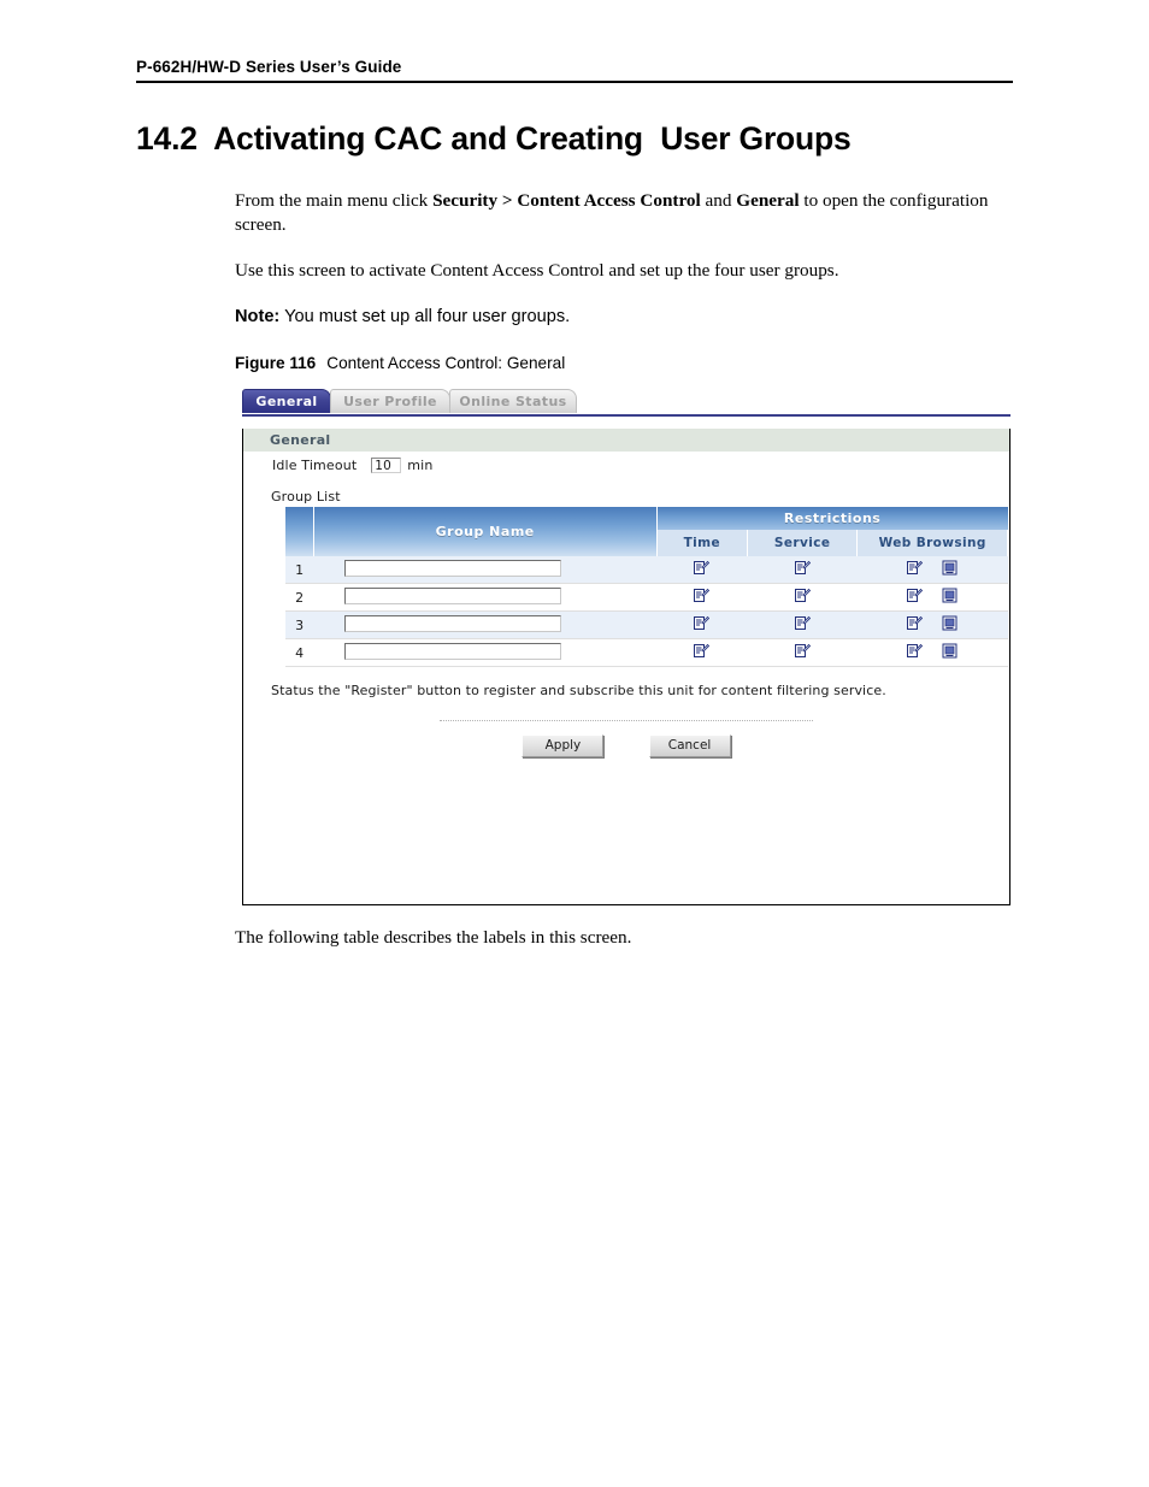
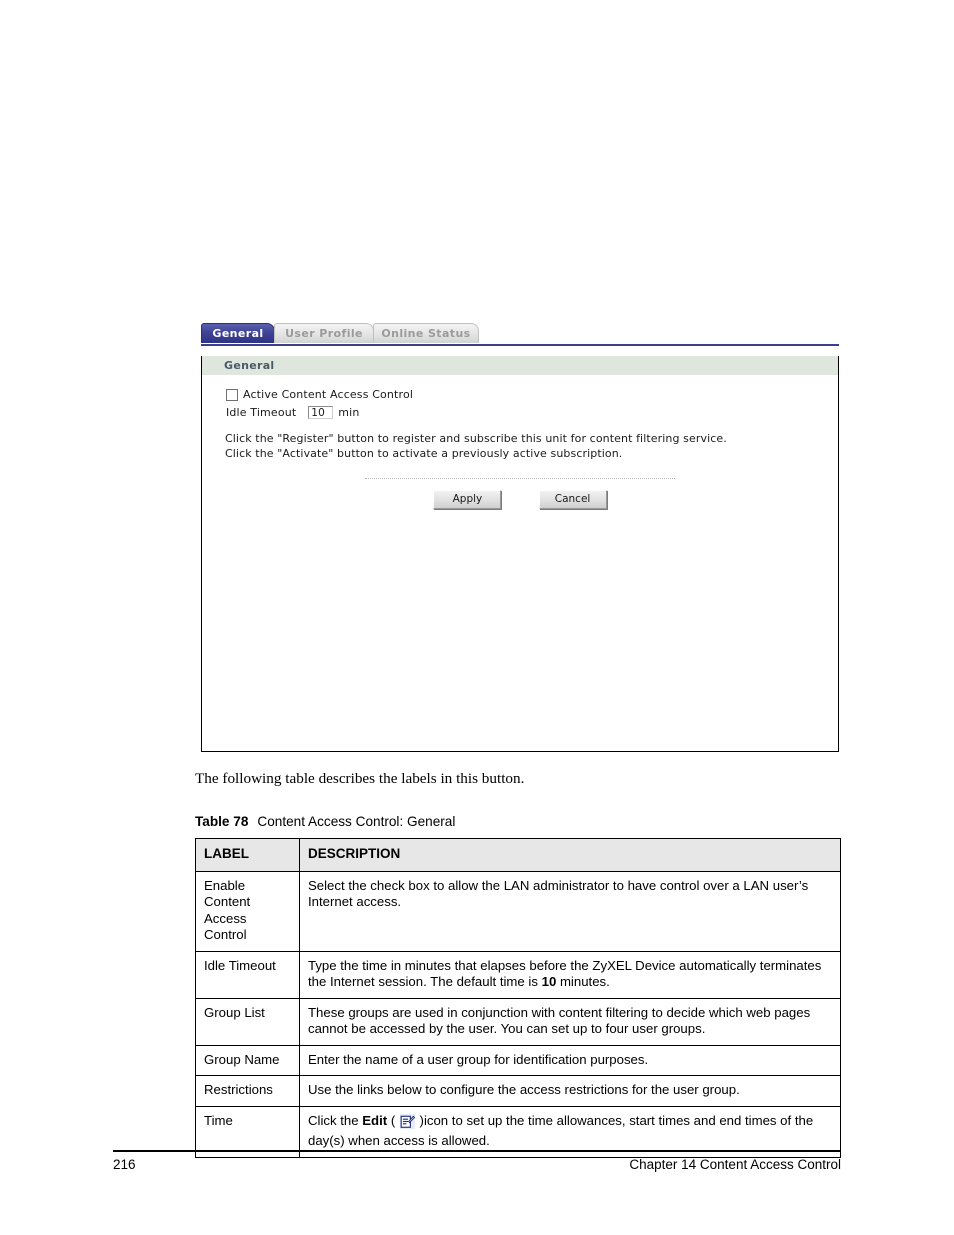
- P-662H/HW-D Series User’s Guide
- 14.2 Activating CAC and Creating User Groups
- From the main menu click Security > Content Access Control and General to open the configuration screen.
- Use this screen to activate Content Access Control and set up the four user groups.
- Note: You must set up all four user groups.
- Figure 116 Content Access Control: General
  General
  User Profile
  Online Status
  General
+ Active Content Access Control
  Idle Timeout
  10
  min
- Group List
- 	Group Name	Restrictions
- Time	Service	Web Browsing
- 1
- 2
- 3
- 4
- Status the "Register" button to register and subscribe this unit for content filtering service.
+ Click the "Register" button to register and subscribe this unit for content filtering service.
+ Click the "Activate" button to activate a previously active subscription.
  Apply Cancel
- The following table describes the labels in this screen.
+ The following table describes the labels in this button.
+ Table 78 Content Access Control: General
+ LABEL	DESCRIPTION
+ Enable Content Access Control	Select the check box to allow the LAN administrator to have control over a LAN user’s Internet access.
+ Idle Timeout	Type the time in minutes that elapses before the ZyXEL Device automatically terminates the Internet session. The default time is 10 minutes.
+ Group List	These groups are used in conjunction with content filtering to decide which web pages cannot be accessed by the user. You can set up to four user groups.
+ Group Name	Enter the name of a user group for identification purposes.
+ Restrictions	Use the links below to configure the access restrictions for the user group.
+ Time	Click the Edit ( )icon to set up the time allowances, start times and end times of the day(s) when access is allowed.
+ 216
+ Chapter 14 Content Access Control
